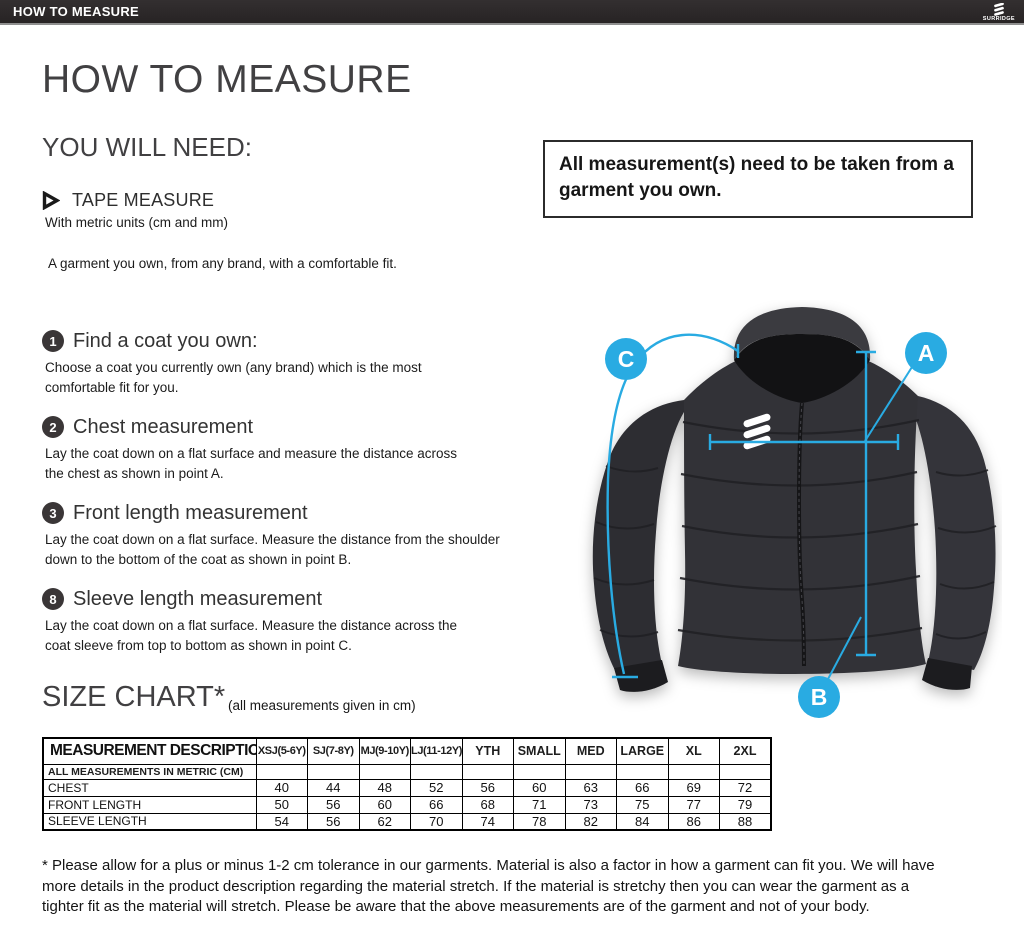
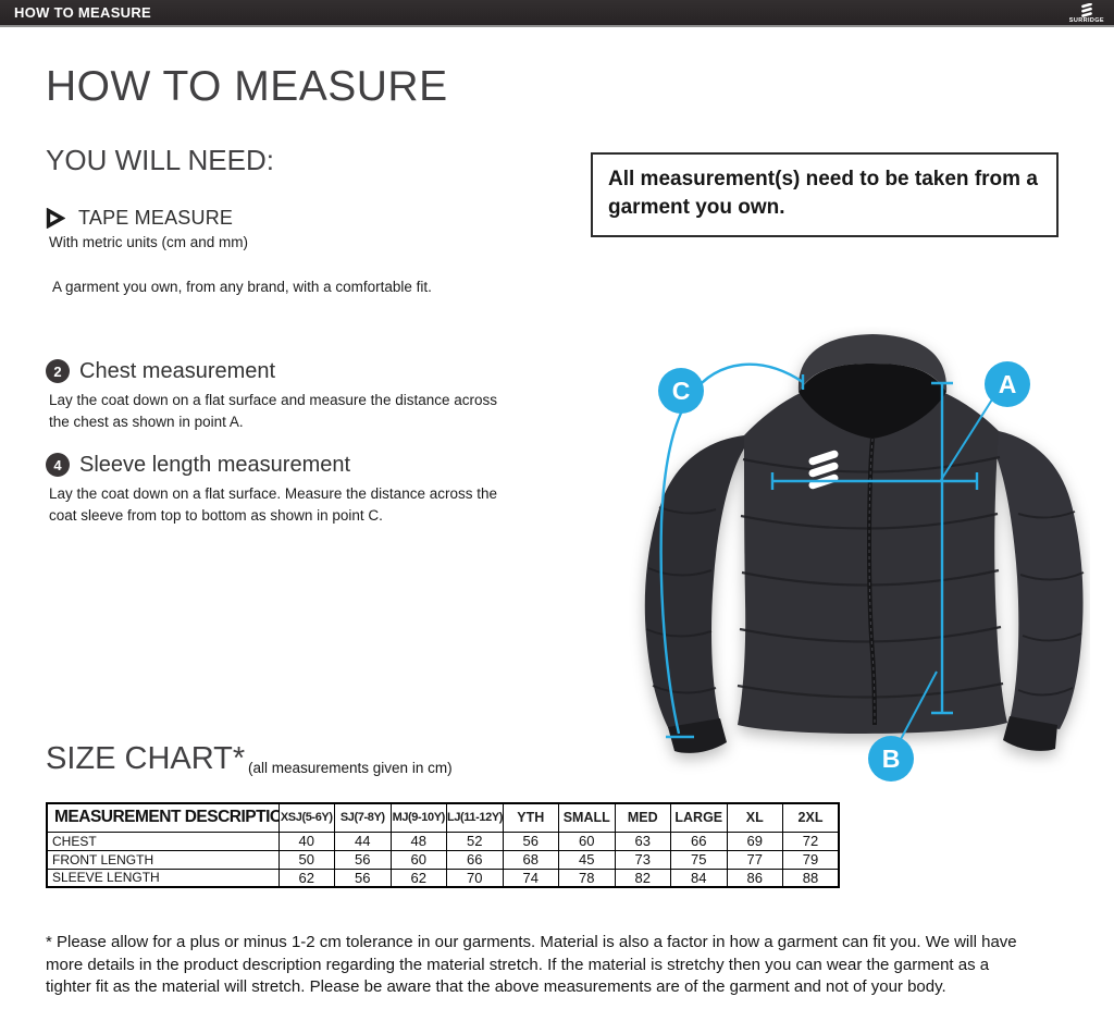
  HOW TO MEASURE
  HOW TO MEASURE
  YOU WILL NEED:
  TAPE MEASURE
  With metric units (cm and mm)
  A garment you own, from any brand, with a comfortable fit.
- 1
- Find a coat you own:
- Choose a coat you currently own (any brand) which is the most
- comfortable fit for you.
  2
  Chest measurement
  Lay the coat down on a flat surface and measure the distance across
  the chest as shown in point A.
- 3
- Front length measurement
- Lay the coat down on a flat surface. Measure the distance from the shoulder
- down to the bottom of the coat as shown in point B.
- 8
+ 4
  Sleeve length measurement
  Lay the coat down on a flat surface. Measure the distance across the
  coat sleeve from top to bottom as shown in point C.
  All measurement(s) need to be taken from a
  garment you own.
  A
  B
  C
  SIZE CHART*
  (all measurements given in cm)
  MEASUREMENT DESCRIPTIO	XSJ(5-6Y)	SJ(7-8Y)	MJ(9-10Y)	LJ(11-12Y)	YTH	SMALL	MED	LARGE	XL	2XL
- ALL MEASUREMENTS IN METRIC (CM)
  CHEST	40	44	48	52	56	60	63	66	69	72
- FRONT LENGTH	50	56	60	66	68	71	73	75	77	79
+ FRONT LENGTH	50	56	60	66	68	45	73	75	77	79
- SLEEVE LENGTH	54	56	62	70	74	78	82	84	86	88
+ SLEEVE LENGTH	62	56	62	70	74	78	82	84	86	88
  * Please allow for a plus or minus 1-2 cm tolerance in our garments. Material is also a factor in how a garment can fit you. We will have
  more details in the product description regarding the material stretch. If the material is stretchy then you can wear the garment as a
  tighter fit as the material will stretch. Please be aware that the above measurements are of the garment and not of your body.
